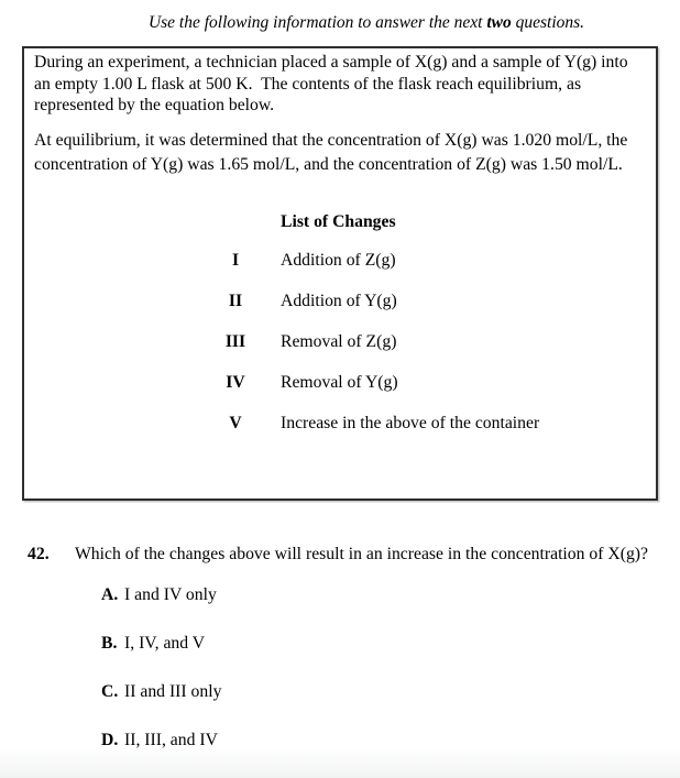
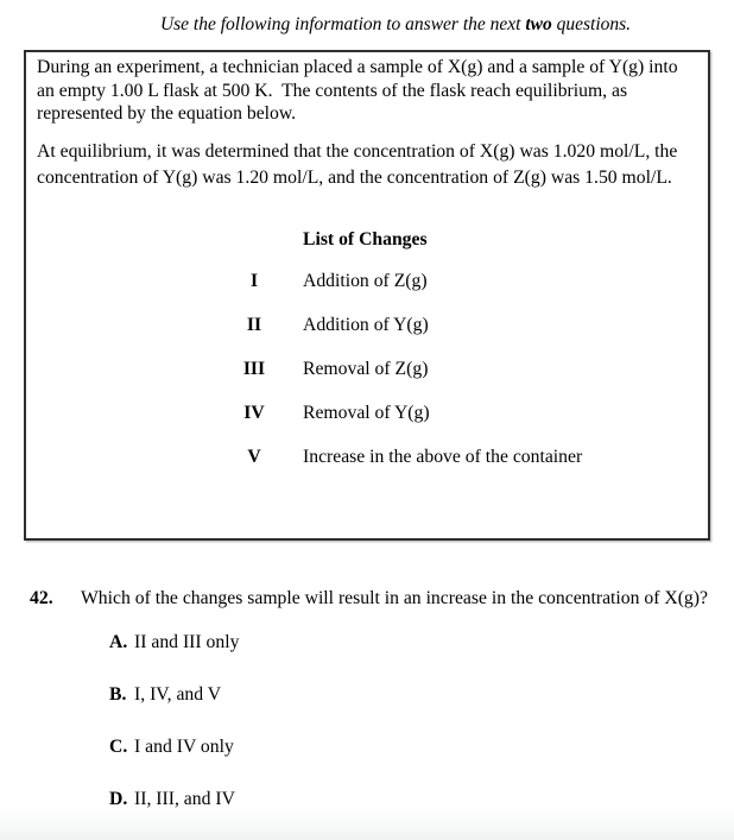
  Use the following information to answer the next two questions.
  During an experiment, a technician placed a sample of X(g) and a sample of Y(g) into
  an empty 1.00 L flask at 500 K. The contents of the flask reach equilibrium, as
  represented by the equation below.
  At equilibrium, it was determined that the concentration of X(g) was 1.020 mol/L, the
- concentration of Y(g) was 1.65 mol/L, and the concentration of Z(g) was 1.50 mol/L.
+ concentration of Y(g) was 1.20 mol/L, and the concentration of Z(g) was 1.50 mol/L.
  List of Changes
  I
  Addition of Z(g)
  II
  Addition of Y(g)
  III
  Removal of Z(g)
  IV
  Removal of Y(g)
  V
  Increase in the above of the container
  42.
- Which of the changes above will result in an increase in the concentration of X(g)?
+ Which of the changes sample will result in an increase in the concentration of X(g)?
- A. I and IV only
+ A. II and III only
  B. I, IV, and V
- C. II and III only
+ C. I and IV only
  D. II, III, and IV
